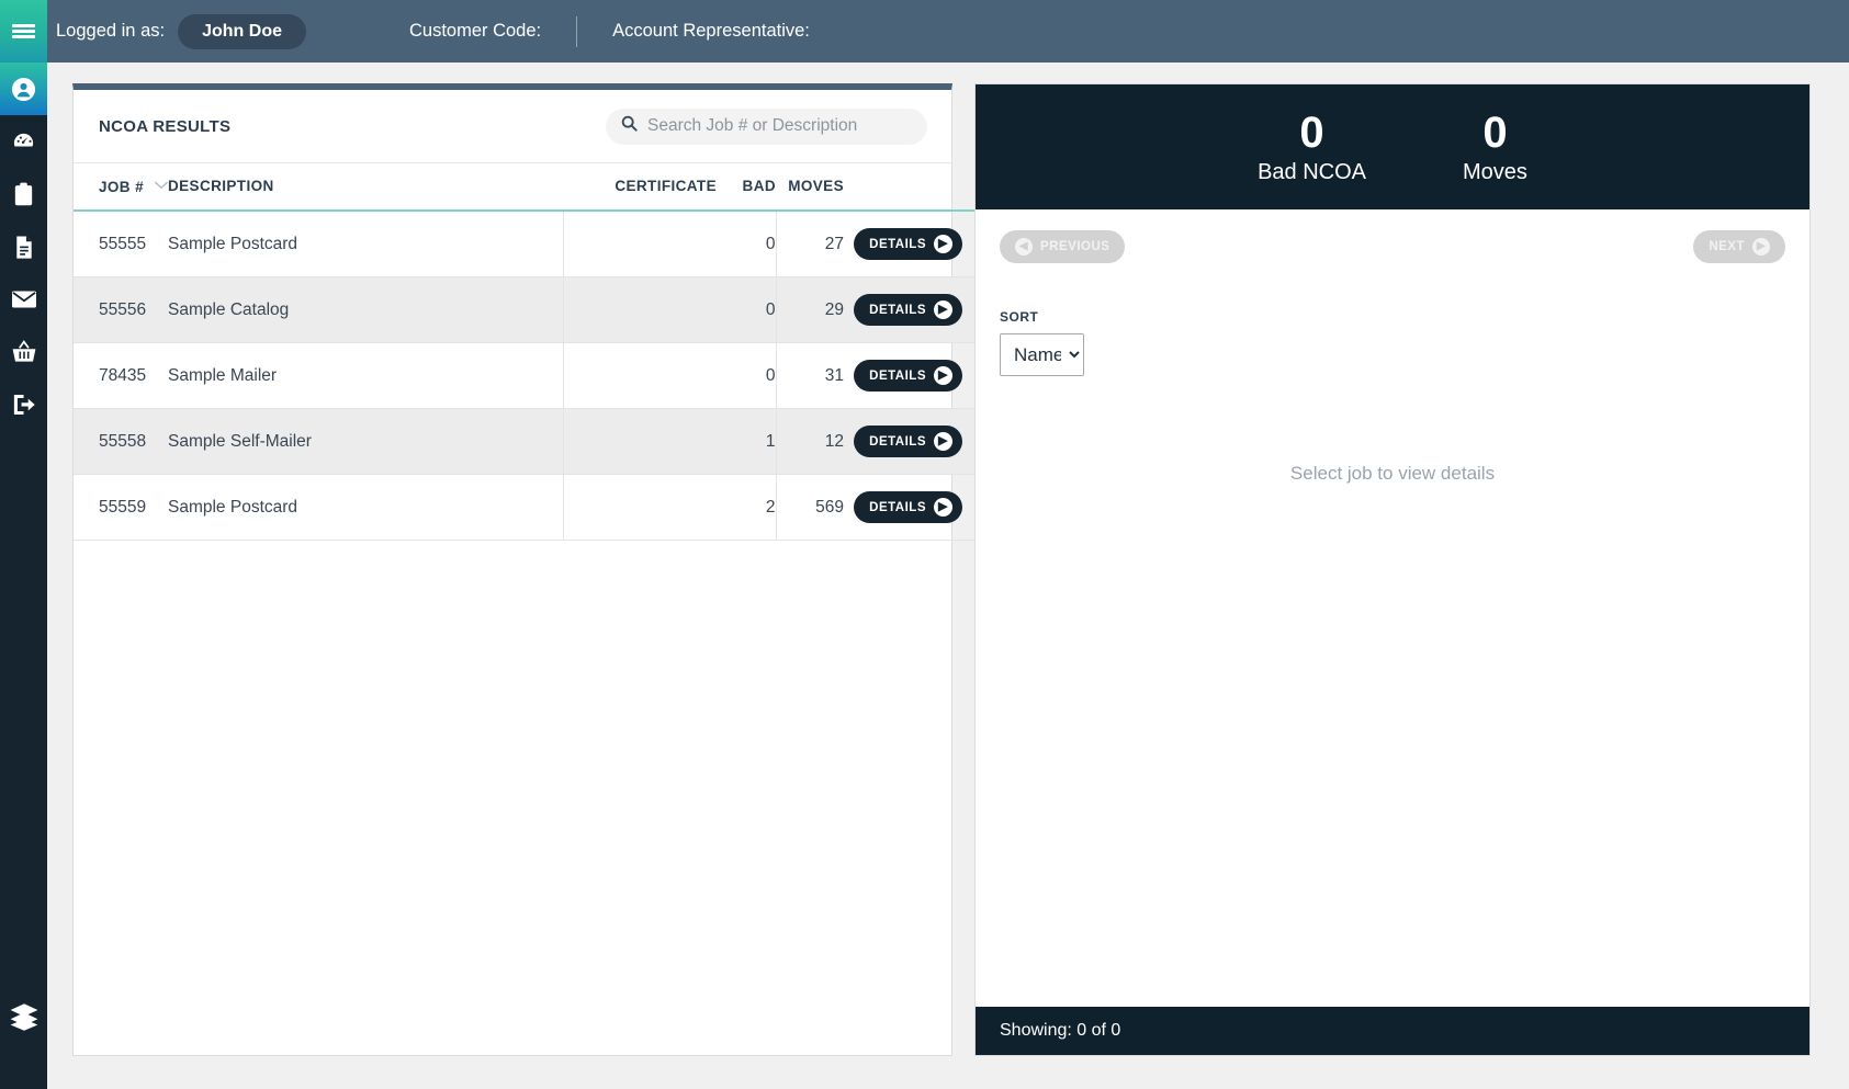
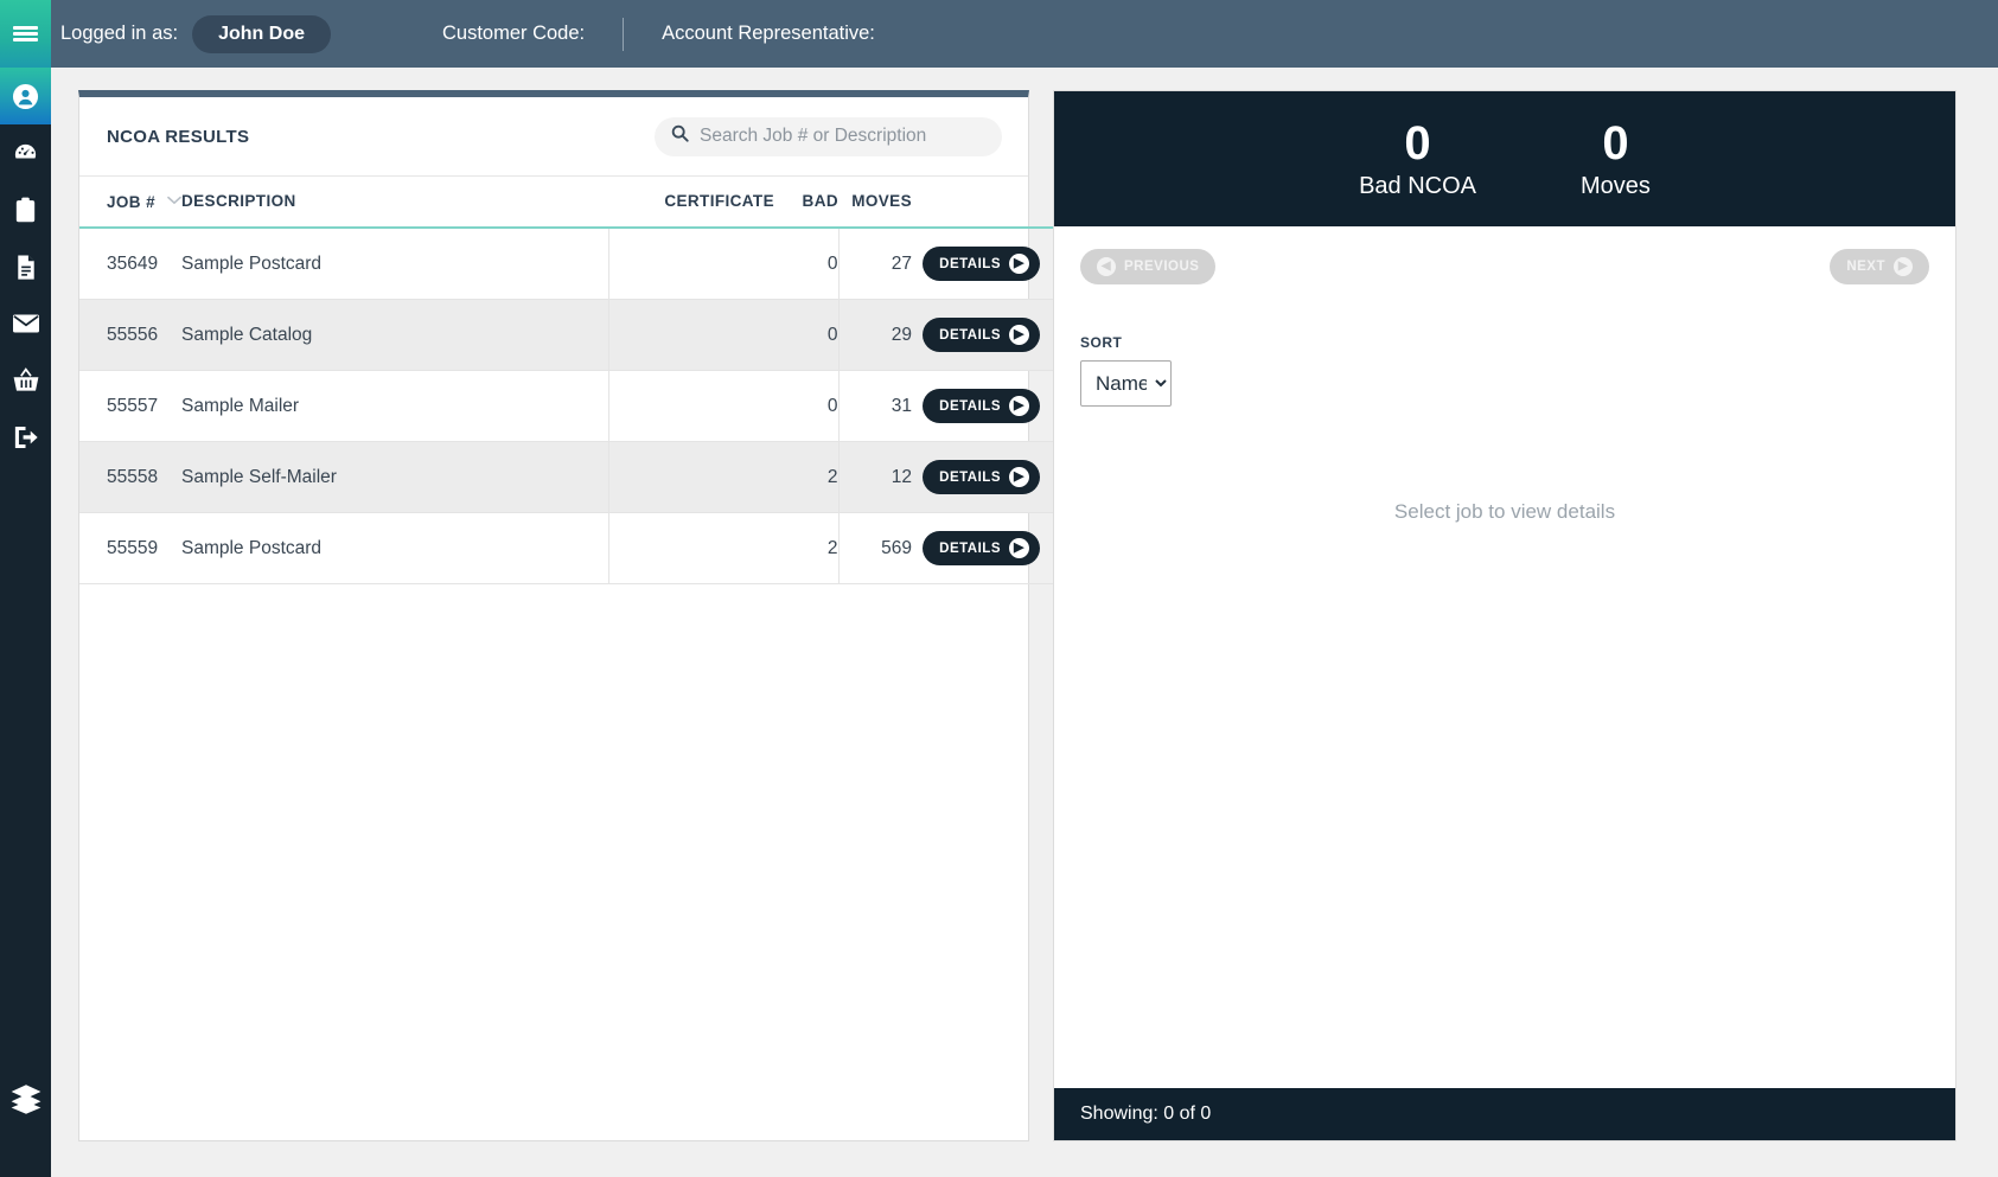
  Logged in as:
  John Doe
  Customer Code:
  Account Representative:
  NCOA RESULTS
  Search Job # or Description
  JOB #	DESCRIPTION	CERTIFICATE	BAD	MOVES
- 55555	Sample Postcard		0	27	DETAILS ▶
+ 35649	Sample Postcard		0	27	DETAILS ▶
  55556	Sample Catalog		0	29	DETAILS ▶
- 78435	Sample Mailer		0	31	DETAILS ▶
+ 55557	Sample Mailer		0	31	DETAILS ▶
- 55558	Sample Self-Mailer		1	12	DETAILS ▶
+ 55558	Sample Self-Mailer		2	12	DETAILS ▶
  55559	Sample Postcard		2	569	DETAILS ▶
  0
  Bad NCOA
  0
  Moves
  ◀
  PREVIOUS
  NEXT
  ▶
  SORT
  Name
  Select job to view details
  Showing: 0 of 0
